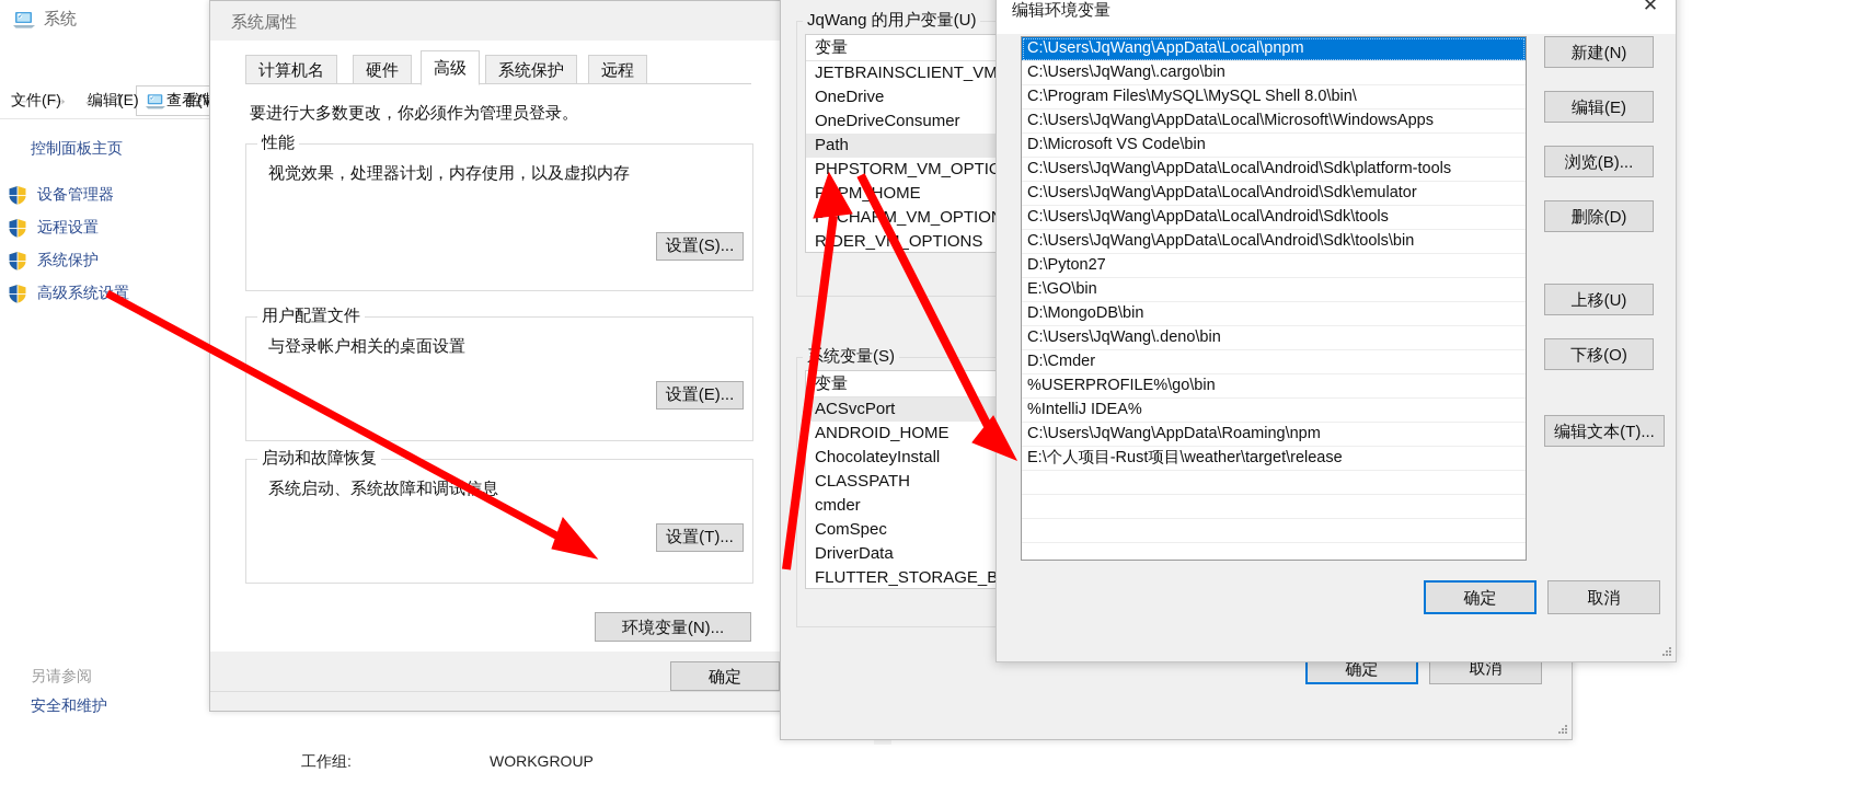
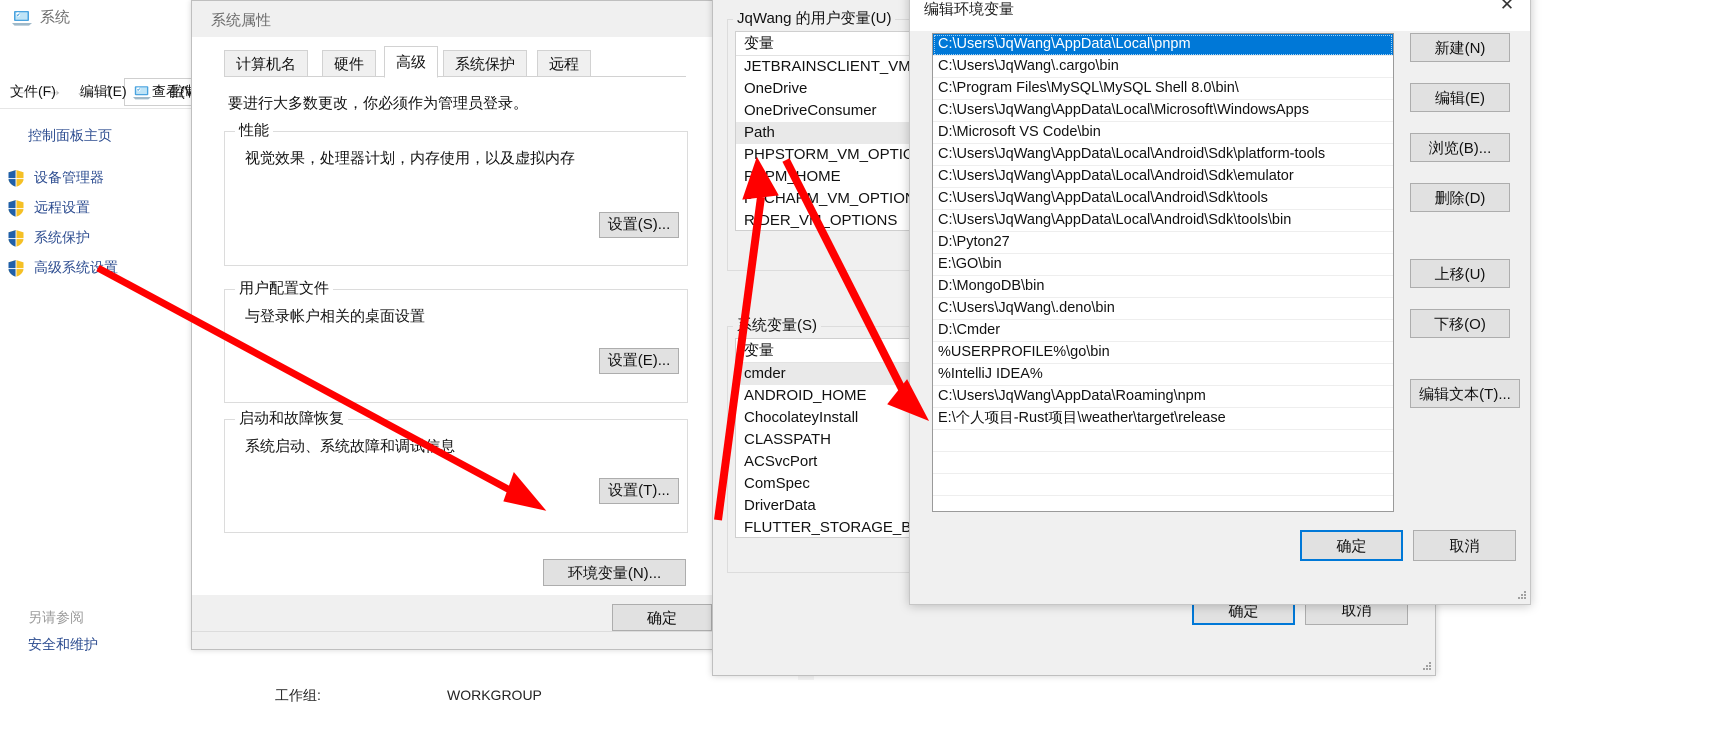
  系统
  ←
  →
  ⌄
  ↑
  ›
  文件(F)
  编辑(E)
  查看(V
  控制面板主页
  设备管理器
  远程设置
  系统保护
  高级系统设置
  另请参阅
  安全和维护
  工作组:
  WORKGROUP
  系统属性
  计算机名
  硬件
  高级
  系统保护
  远程
  要进行大多数更改，你必须作为管理员登录。
  性能
  视觉效果，处理器计划，内存使用，以及虚拟内存
  设置(S)...
  用户配置文件
  与登录帐户相关的桌面设置
  设置(E)...
  启动和故障恢复
  系统启动、系统故障和调试息
  设置(T)...
  环境变量(N)...
  确定
  JqWang 的用户变量(U)
  变量
  JETBRAINSCLIENT_VM
  OneDrive
  OneDriveConsumer
  Path
  PHPSTORM_VM_OPTI
  PPMHOME
  CHAM_VM_OPTIO
  RDER_V_OPTIONS
  统变量(S)
  变量
- ACSvcPort
+ cmder
  ANDROID_HOME
  ChocolateyInstall
  CLASSPATH
- cmder
+ ACSvcPort
  ComSpec
  DriverData
  FLUTTER_STORAGE_B
  确定
  取消
  编辑环境变量
  ✕
  C:\Users\JqWang\AppData\Local\pnpm
  C:\Users\JqWang\.cargo\bin
  C:\Program Files\MySQL\MySQL Shell 8.0\bin\
  C:\Users\JqWang\AppData\Local\Microsoft\WindowsApps
  D:\Microsoft VS Code\bin
  C:\Users\JqWang\AppData\Local\Android\Sdk\platform-tools
  C:\Users\JqWang\AppData\Local\Android\Sdk\emulator
  C:\Users\JqWang\AppData\Local\Android\Sdk\tools
  C:\Users\JqWang\AppData\Local\Android\Sdk\tools\bin
  D:\Pyton27
  E:\GO\bin
  D:\MongoDB\bin
  C:\Users\JqWang\.deno\bin
  D:\Cmder
  %USERPROFILE%\go\bin
  %IntelliJ IDEA%
  C:\Users\JqWang\AppData\Roaming\npm
  E:\个人项目-Rust项目\weather\target\release
  新建(N)
  编辑(E)
  浏览(B)...
  删除(D)
  上移(U)
  下移(O)
  编辑文本(T)...
  确定
  取消
